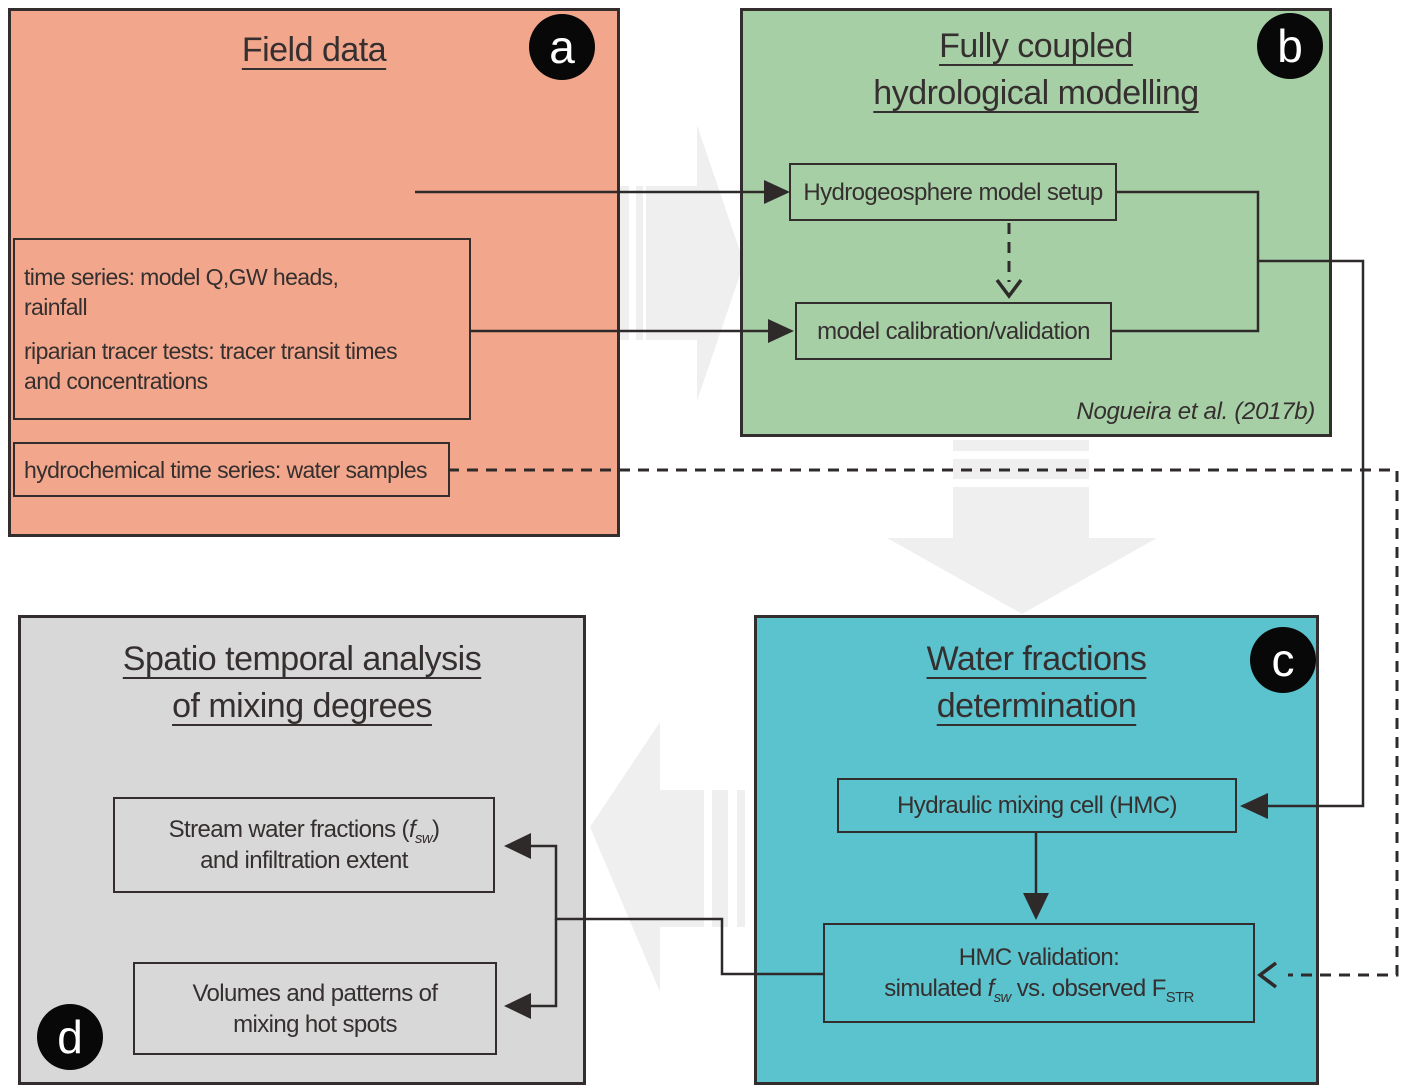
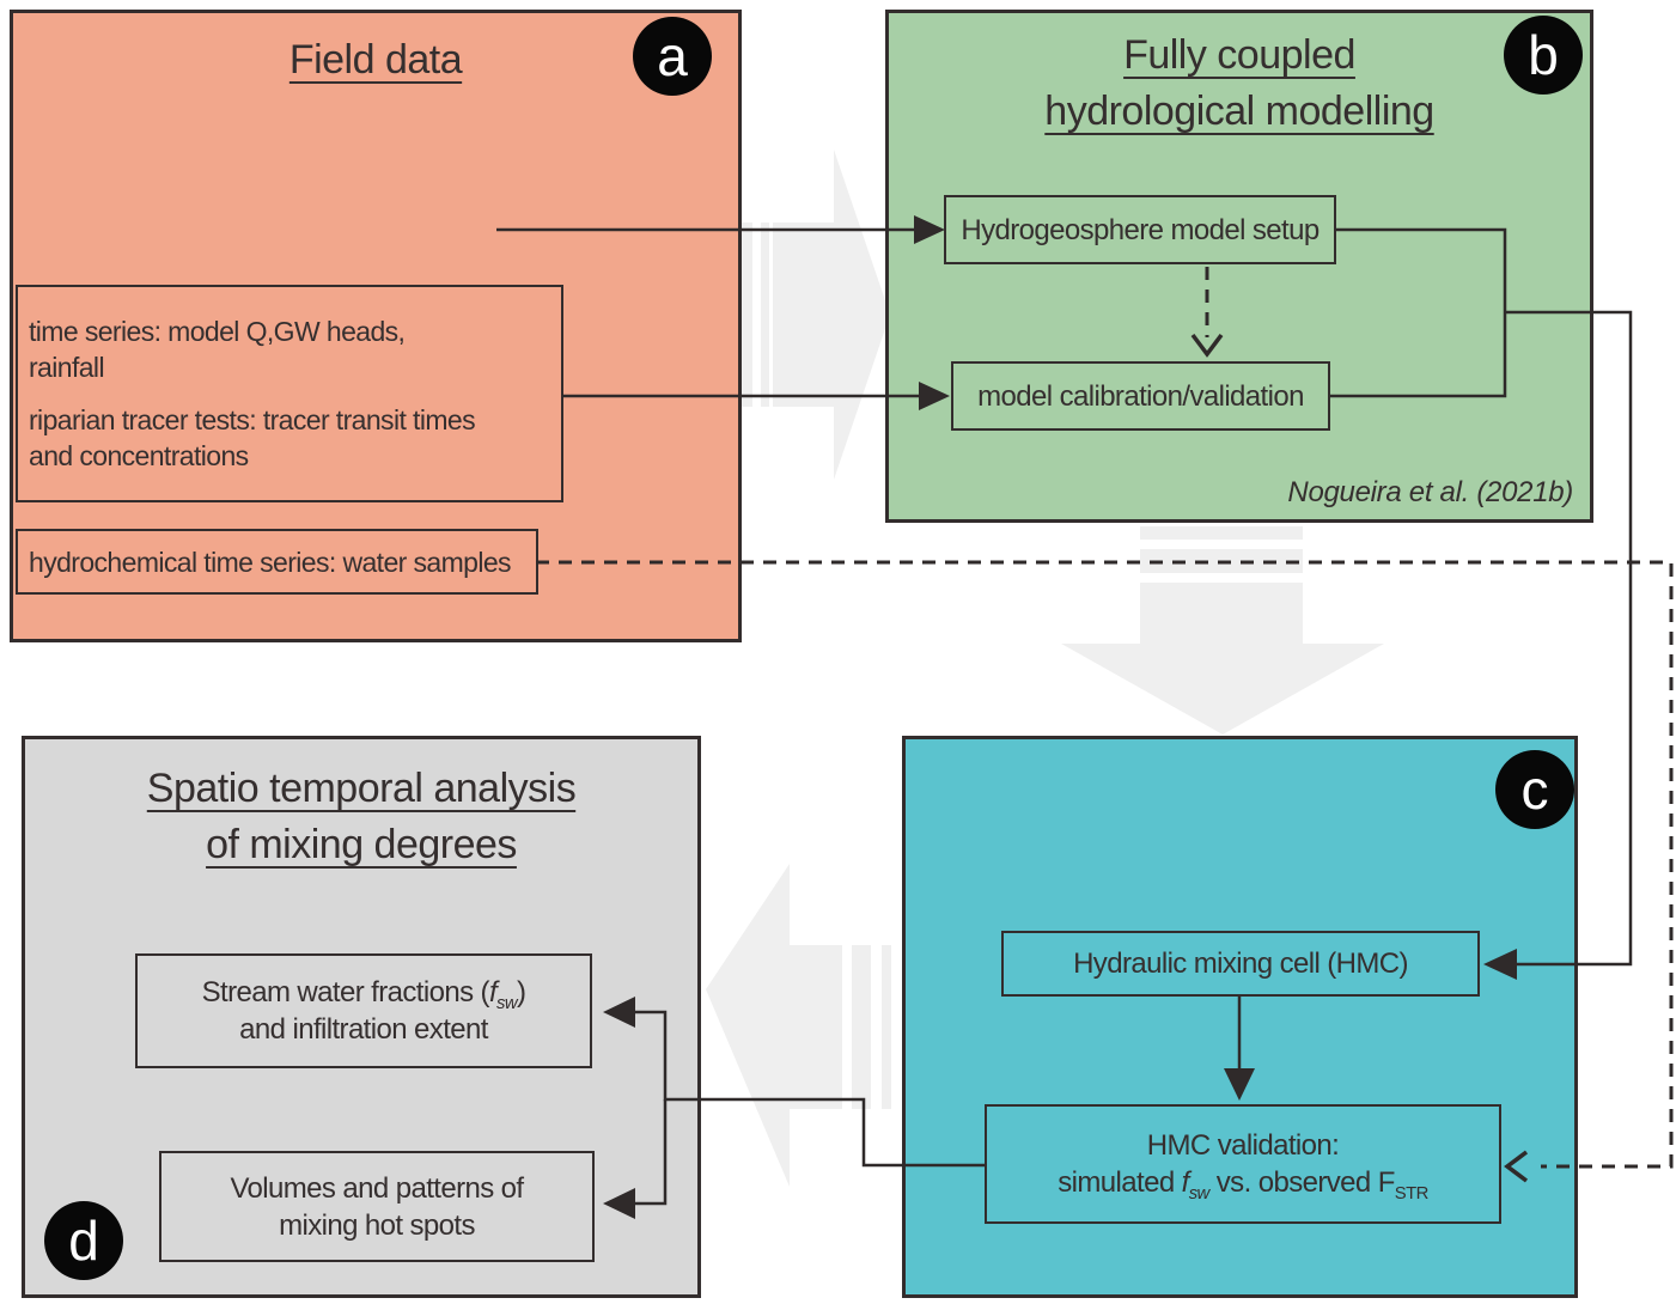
  Field data
  time series: model Q,GW heads,
  rainfall
  riparian tracer tests: tracer transit times
  and concentrations
  hydrochemical time series: water samples
  Fully coupled
  hydrological modelling
  Hydrogeosphere model setup
  model calibration/validation
- Nogueira et al. (2017b)
+ Nogueira et al. (2021b)
- Water fractions
- determination
  Hydraulic mixing cell (HMC)
  HMC validation:
  simulated fsw vs. observed FSTR
  Spatio temporal analysis
  of mixing degrees
  Stream water fractions (fsw)
  and infiltration extent
  Volumes and patterns of
  mixing hot spots
  a
  b
  c
  d
